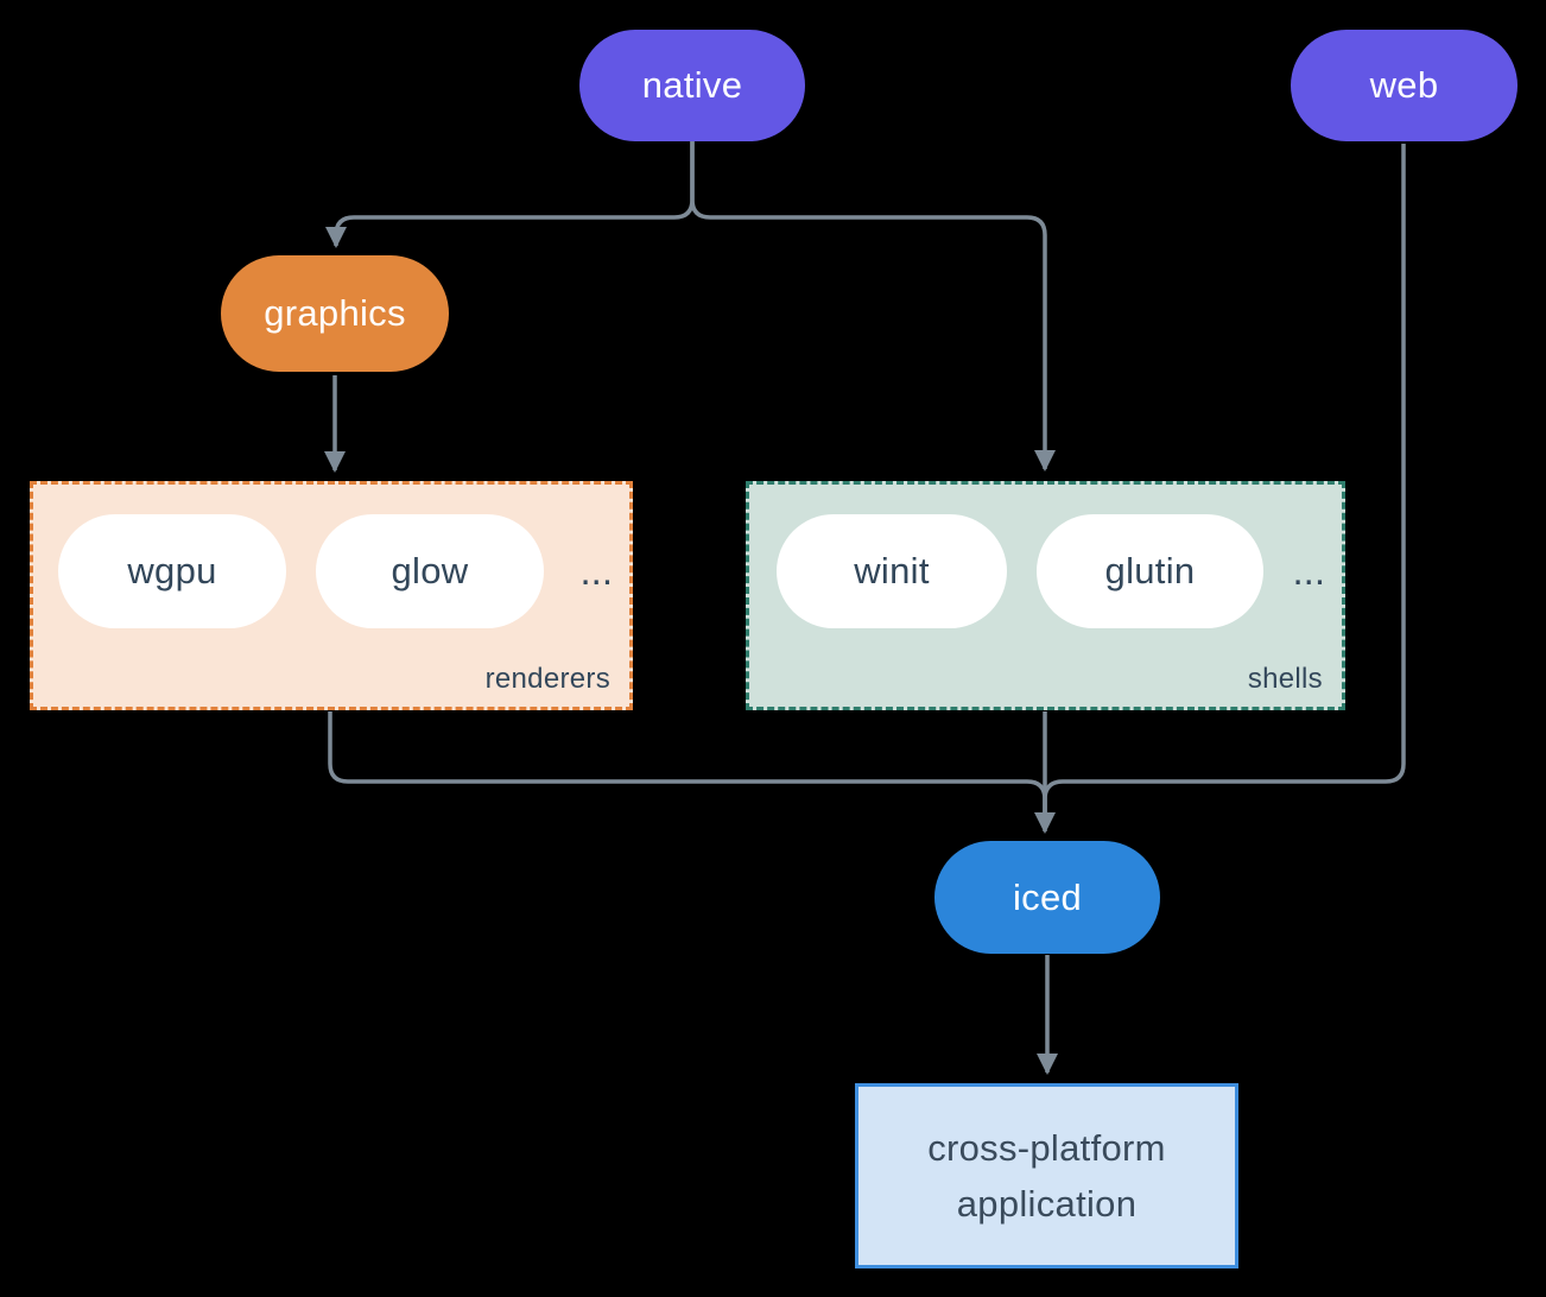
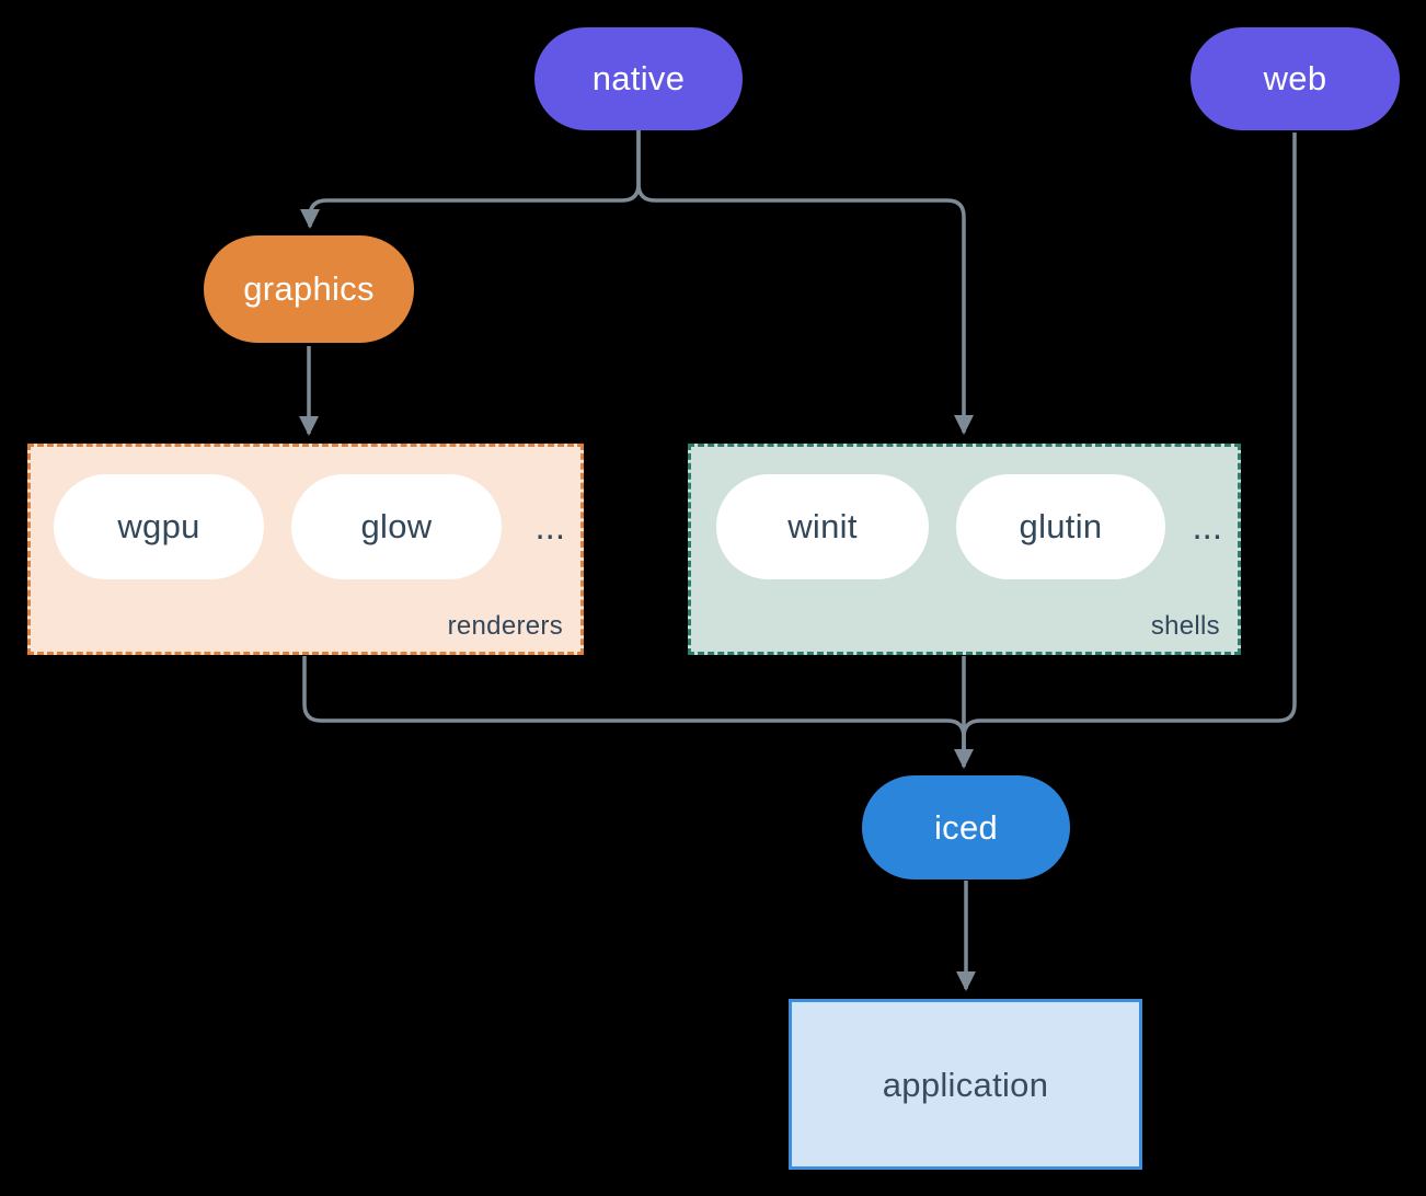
  native
  web
  graphics
  wgpu
  glow
  ...
  renderers
  winit
  glutin
  ...
  shells
  iced
- cross-platform
  application
